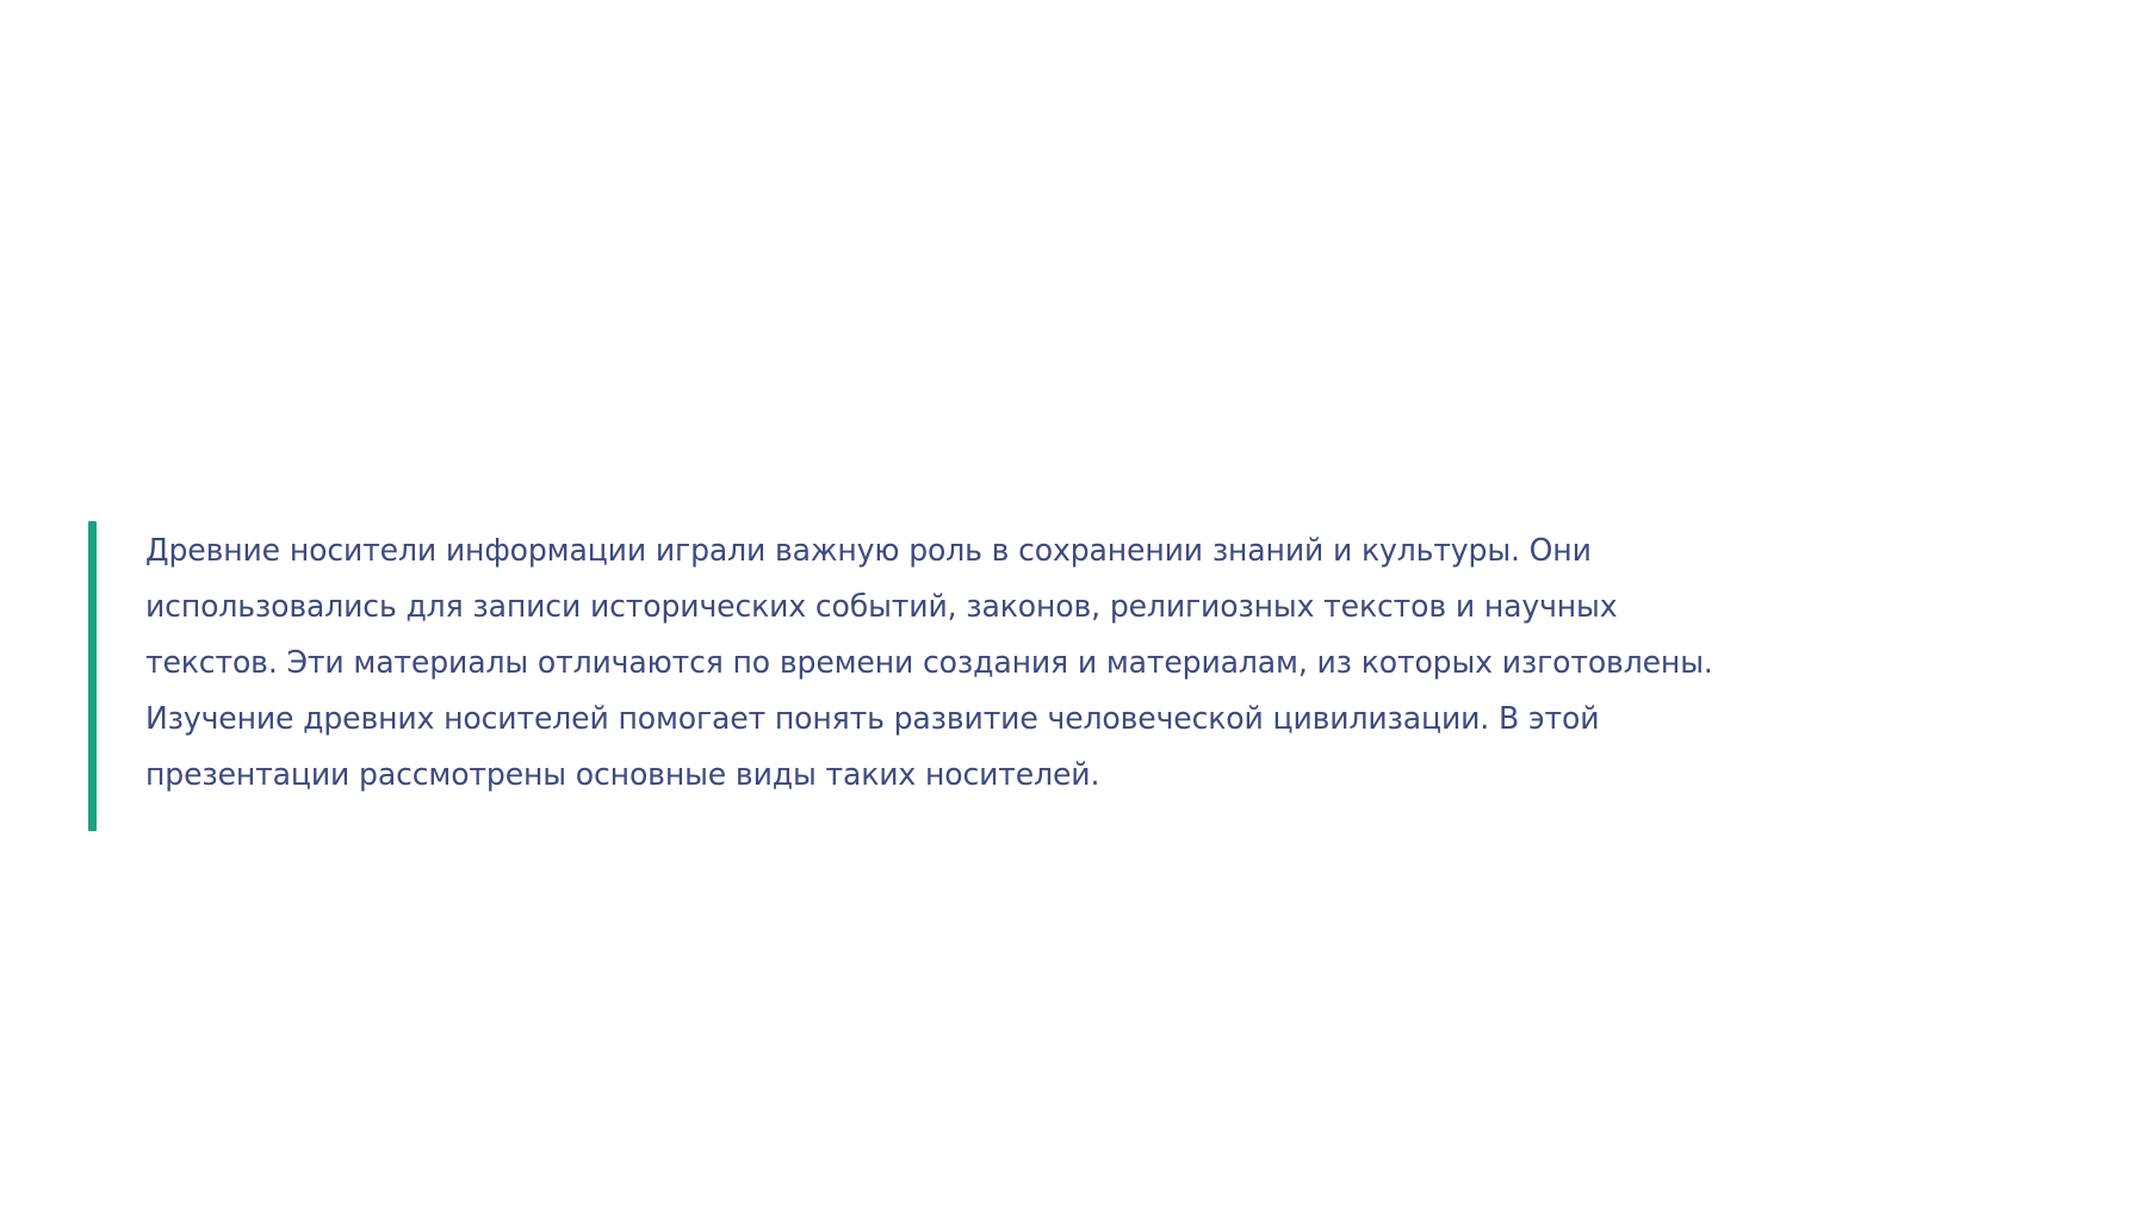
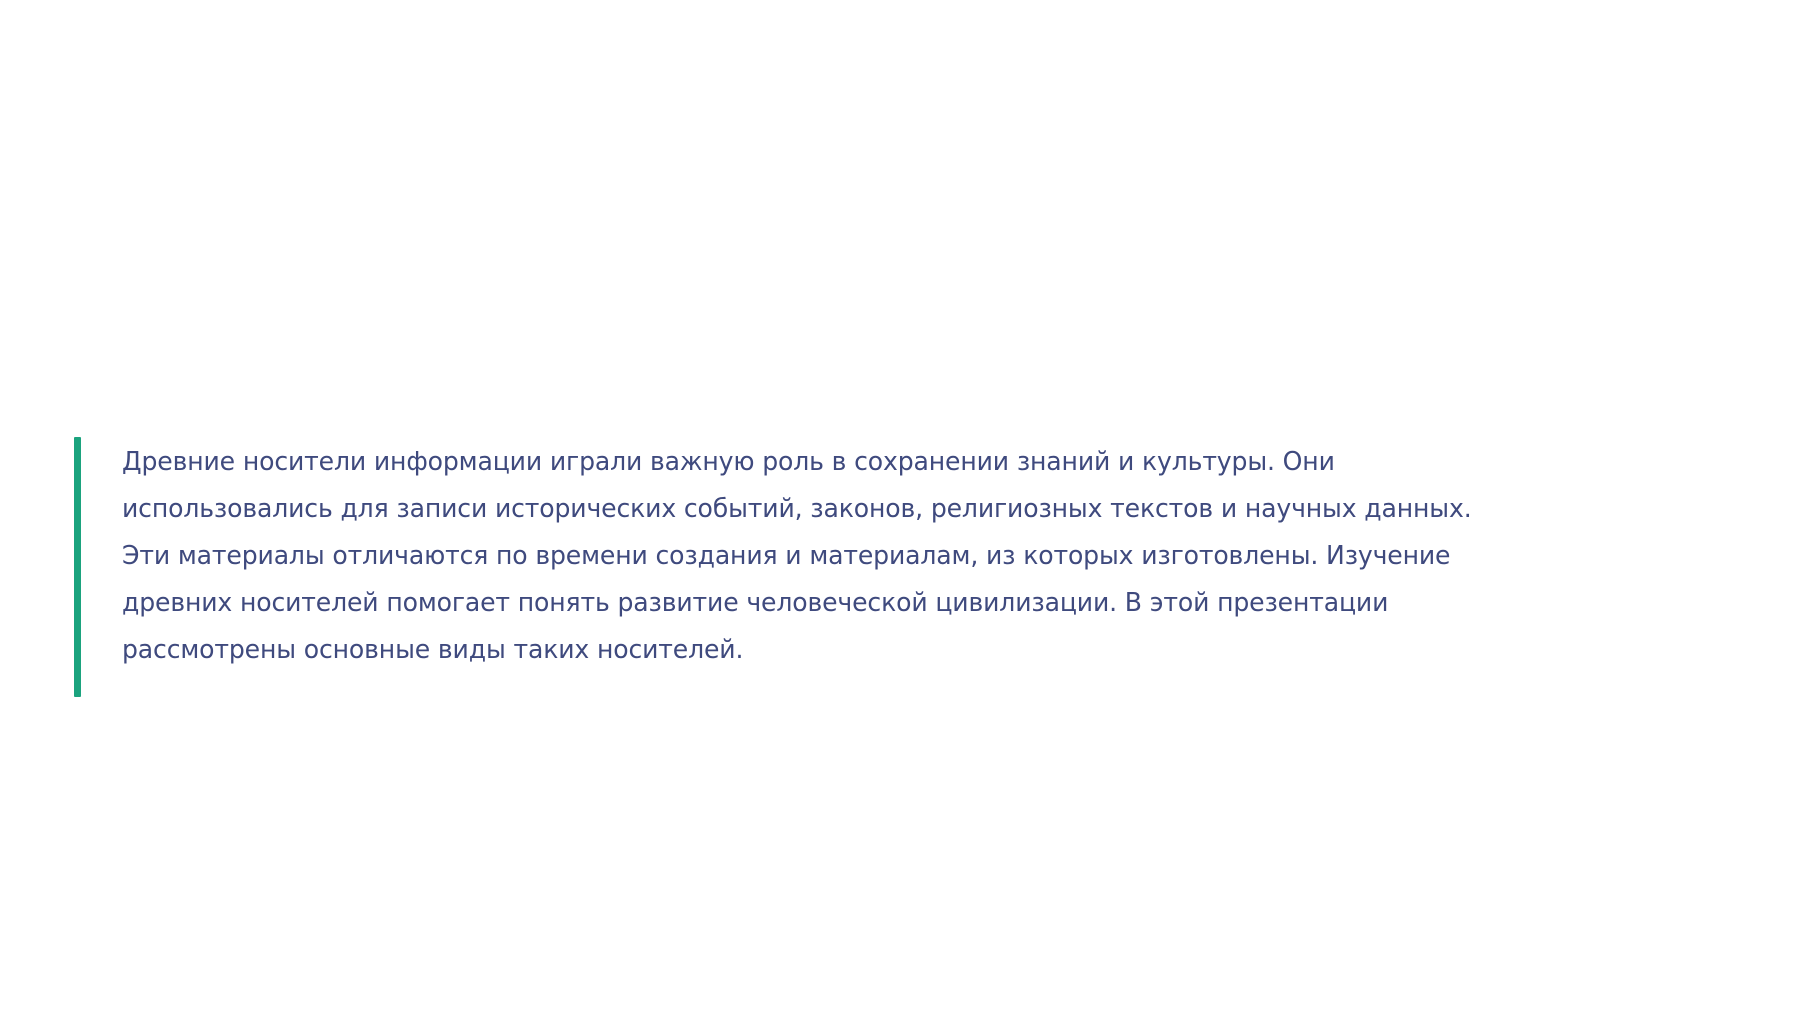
- Древние носители информации играли важную роль в сохранении знаний и культуры. Они использовались для записи исторических событий, законов, религиозных текстов и научных текстов. Эти материалы отличаются по времени создания и материалам, из которых изготовлены. Изучение древних носителей помогает понять развитие человеческой цивилизации. В этой презентации рассмотрены основные виды таких носителей.
+ Древние носители информации играли важную роль в сохранении знаний и культуры. Они использовались для записи исторических событий, законов, религиозных текстов и научных данных. Эти материалы отличаются по времени создания и материалам, из которых изготовлены. Изучение древних носителей помогает понять развитие человеческой цивилизации. В этой презентации рассмотрены основные виды таких носителей.
